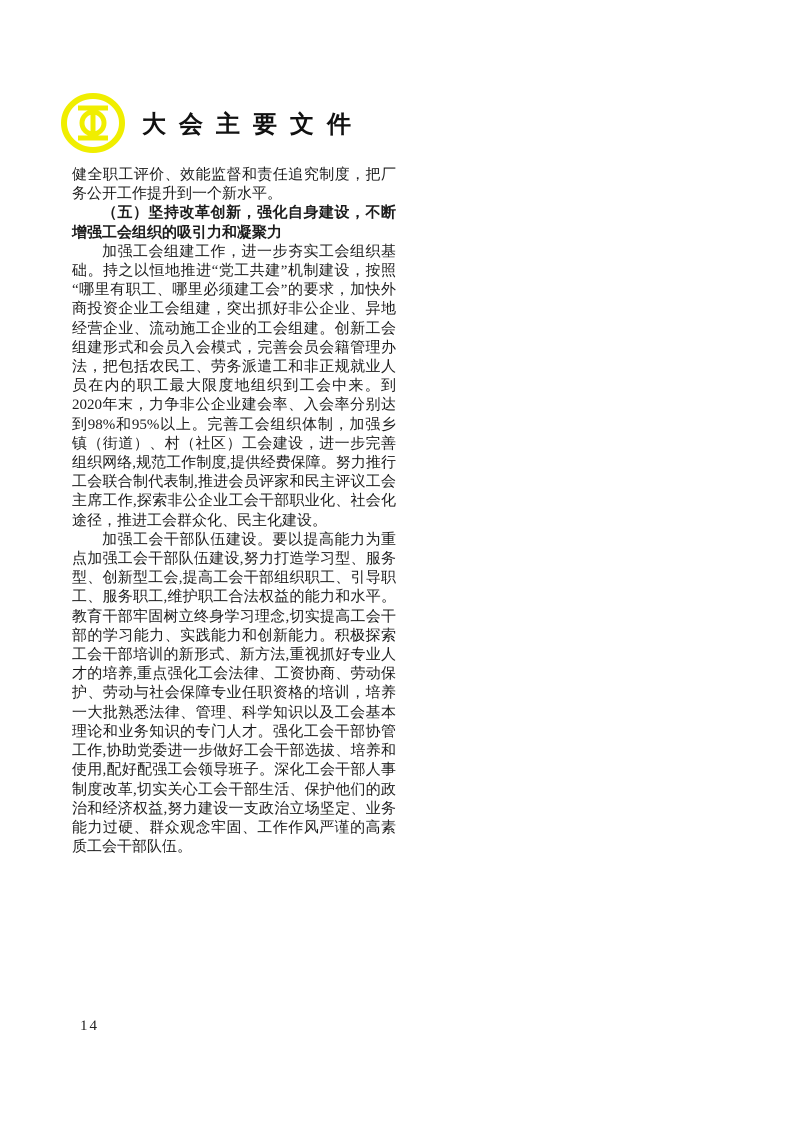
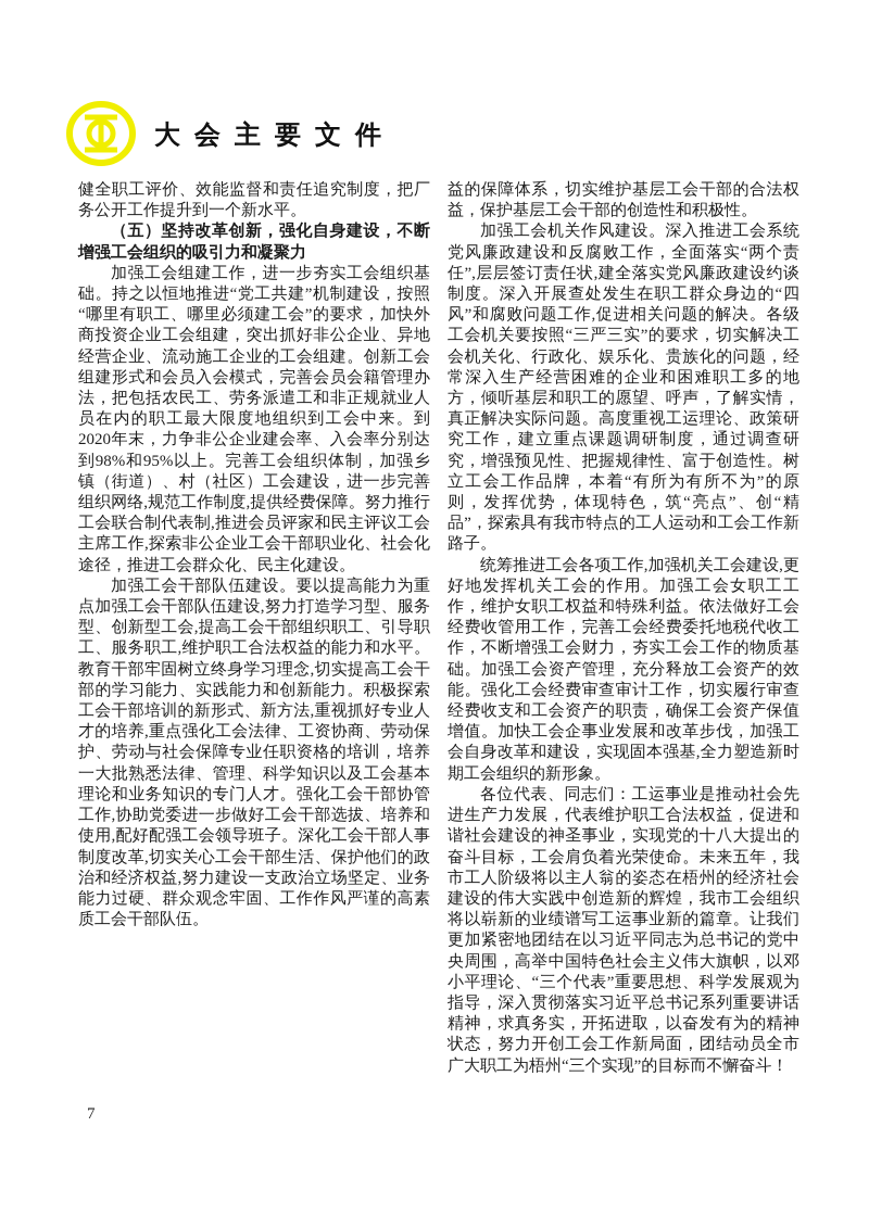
  大会主要文件
  健全职工评价、效能监督和责任追究制度，把厂务公开工作提升到一个新水平。
  （五）坚持改革创新，强化自身建设，不断增强工会组织的吸引力和凝聚力
  加强工会组建工作，进一步夯实工会组织基础。持之以恒地推进“党工共建”机制建设，按照“哪里有职工、哪里必须建工会”的要求，加快外商投资企业工会组建，突出抓好非公企业、异地经营企业、流动施工企业的工会组建。创新工会组建形式和会员入会模式，完善会员会籍管理办法，把包括农民工、劳务派遣工和非正规就业人员在内的职工最大限度地组织到工会中来。到2020年末，力争非公企业建会率、入会率分别达到98%和95%以上。完善工会组织体制，加强乡镇（街道）、村（社区）工会建设，进一步完善组织网络,规范工作制度,提供经费保障。努力推行工会联合制代表制,推进会员评家和民主评议工会主席工作,探索非公企业工会干部职业化、社会化途径，推进工会群众化、民主化建设。
  加强工会干部队伍建设。要以提高能力为重点加强工会干部队伍建设,努力打造学习型、服务型、创新型工会,提高工会干部组织职工、引导职工、服务职工,维护职工合法权益的能力和水平。教育干部牢固树立终身学习理念,切实提高工会干部的学习能力、实践能力和创新能力。积极探索工会干部培训的新形式、新方法,重视抓好专业人才的培养,重点强化工会法律、工资协商、劳动保护、劳动与社会保障专业任职资格的培训，培养一大批熟悉法律、管理、科学知识以及工会基本理论和业务知识的专门人才。强化工会干部协管工作,协助党委进一步做好工会干部选拔、培养和使用,配好配强工会领导班子。深化工会干部人事制度改革,切实关心工会干部生活、保护他们的政治和经济权益,努力建设一支政治立场坚定、业务能力过硬、群众观念牢固、工作作风严谨的高素质工会干部队伍。
+ 益的保障体系，切实维护基层工会干部的合法权益，保护基层工会干部的创造性和积极性。
+ 加强工会机关作风建设。深入推进工会系统党风廉政建设和反腐败工作，全面落实“两个责任”,层层签订责任状,建全落实党风廉政建设约谈制度。深入开展查处发生在职工群众身边的“四风”和腐败问题工作,促进相关问题的解决。各级工会机关要按照“三严三实”的要求，切实解决工会机关化、行政化、娱乐化、贵族化的问题，经常深入生产经营困难的企业和困难职工多的地方，倾听基层和职工的愿望、呼声，了解实情，真正解决实际问题。高度重视工运理论、政策研究工作，建立重点课题调研制度，通过调查研究，增强预见性、把握规律性、富于创造性。树立工会工作品牌，本着“有所为有所不为”的原则，发挥优势，体现特色，筑“亮点”、创“精品”，探索具有我市特点的工人运动和工会工作新路子。
+ 统筹推进工会各项工作,加强机关工会建设,更好地发挥机关工会的作用。加强工会女职工工作，维护女职工权益和特殊利益。依法做好工会经费收管用工作，完善工会经费委托地税代收工作，不断增强工会财力，夯实工会工作的物质基础。加强工会资产管理，充分释放工会资产的效能。强化工会经费审查审计工作，切实履行审查经费收支和工会资产的职责，确保工会资产保值增值。加快工会企事业发展和改革步伐，加强工会自身改革和建设，实现固本强基,全力塑造新时期工会组织的新形象。
+ 各位代表、同志们：工运事业是推动社会先进生产力发展，代表维护职工合法权益，促进和谐社会建设的神圣事业，实现党的十八大提出的奋斗目标，工会肩负着光荣使命。未来五年，我市工人阶级将以主人翁的姿态在梧州的经济社会建设的伟大实践中创造新的辉煌，我市工会组织将以崭新的业绩谱写工运事业新的篇章。让我们更加紧密地团结在以习近平同志为总书记的党中央周围，高举中国特色社会主义伟大旗帜，以邓小平理论、“三个代表”重要思想、科学发展观为指导，深入贯彻落实习近平总书记系列重要讲话精神，求真务实，开拓进取，以奋发有为的精神状态，努力开创工会工作新局面，团结动员全市广大职工为梧州“三个实现”的目标而不懈奋斗！
- 14
+ 7
